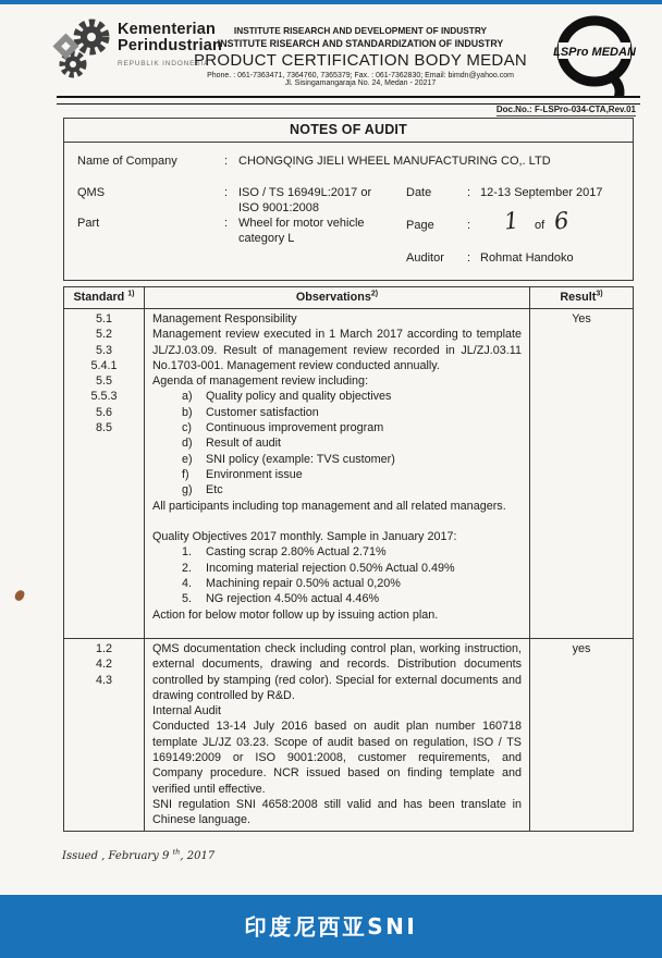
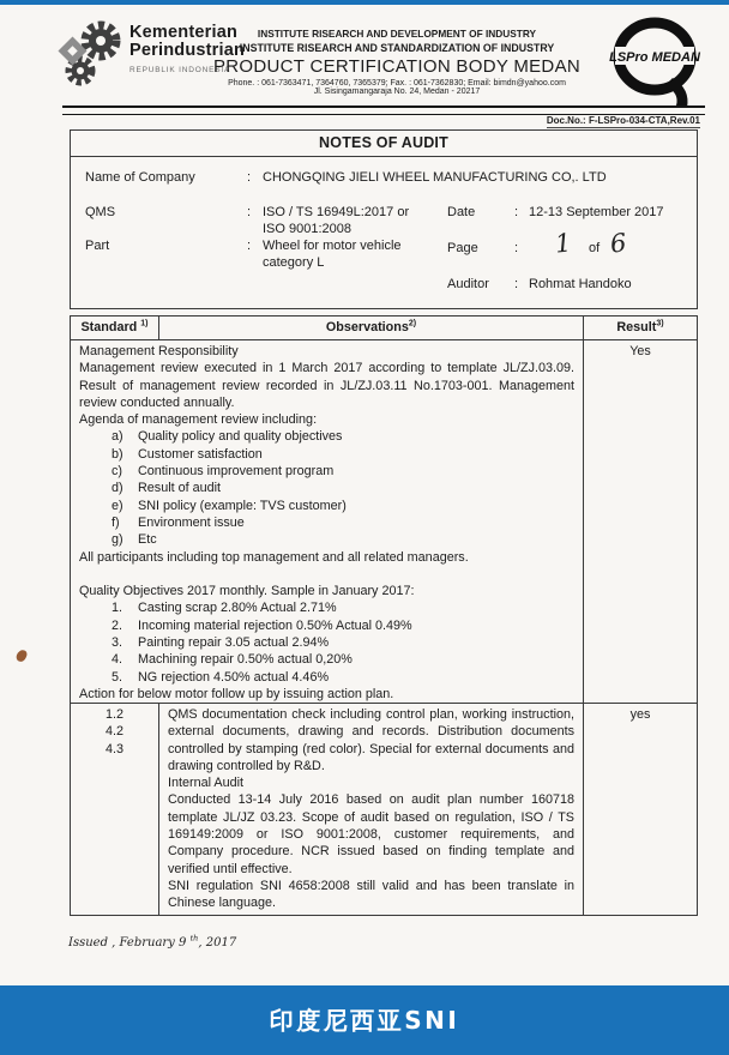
  Kementerian
  Perindustrian
  INSTITUTE RISEARCH AND DEVELOPMENT OF INDUSTRY
  INSTITUTE RISEARCH AND STANDARDIZATION OF INDUSTRY
  PRODUCT CERTIFICATION BODY MEDAN
  LSPro MEDAN
  Doc.No.: F-LSPro-034-CTA,Rev.01
  NOTES OF AUDIT
  Name of Company
  :
  CHONGQING JIELI WHEEL MANUFACTURING CO,. LTD
  QMS
  :
  ISO / TS 16949L:2017 or
  ISO 9001:2008
  Part
  :
  Wheel for motor vehicle
  category L
  Date
  :
  12-13 September 2017
  Page
  :
  of
  Auditor
  :
  Rohmat Handoko
  Standard
  Observations
  Result
- 5.1
- 5.2
- 5.3
- 5.4.1
- 5.5
- 5.5.3
- 5.6
- 8.5
  Management Responsibility
  Management review executed in 1 March 2017 according to template JL/ZJ.03.09. Result of management review recorded in JL/ZJ.03.11 No.1703-001. Management review conducted annually.
  Agenda of management review including:
  a) Quality policy and quality objectives
  b) Customer satisfaction
  c) Continuous improvement program
  d) Result of audit
  e) SNI policy (example: TVS customer)
  f) Environment issue
  g) Etc
  All participants including top management and all related managers.
  Quality Objectives 2017 monthly. Sample in January 2017:
  1. Casting scrap 2.80% Actual 2.71%
  2. Incoming material rejection 0.50% Actual 0.49%
+ 3. Painting repair 3.05 actual 2.94%
  4. Machining repair 0.50% actual 0,20%
  5. NG rejection 4.50% actual 4.46%
  Action for below motor follow up by issuing action plan.
  Yes
  1.2
  4.2
  4.3
  QMS documentation check including control plan, working instruction, external documents, drawing and records. Distribution documents controlled by stamping (red color). Special for external documents and drawing controlled by R&D.
  Internal Audit
  Conducted 13-14 July 2016 based on audit plan number 160718 template JL/JZ 03.23. Scope of audit based on regulation, ISO / TS 169149:2009 or ISO 9001:2008, customer requirements, and Company procedure. NCR issued based on finding template and verified until effective.
  SNI regulation SNI 4658:2008 still valid and has been translate in Chinese language.
  yes
  Issued , February 9 th, 2017
  印度尼西亚SNI
